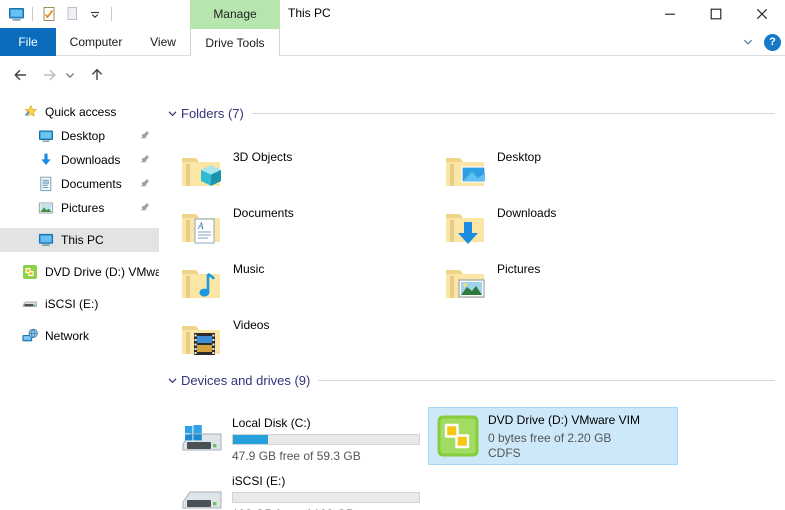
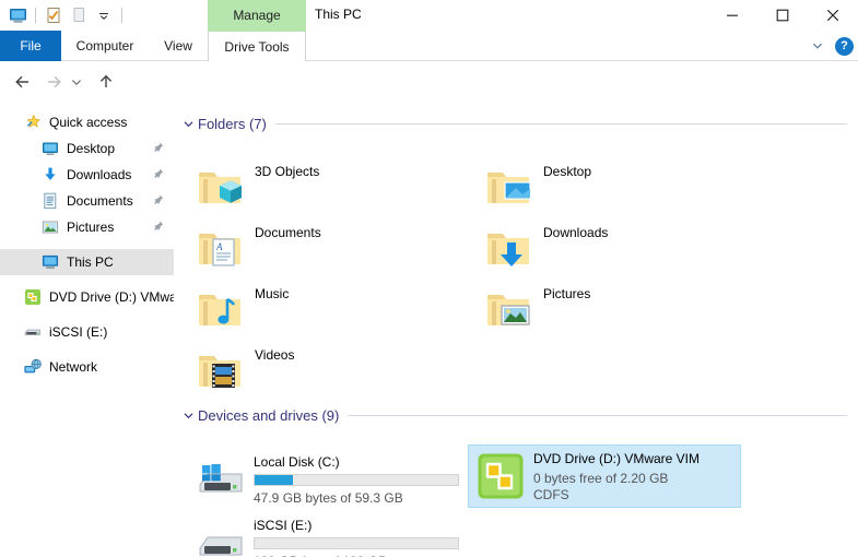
  Manage
  This PC
  File
  Computer
  View
  Drive Tools
  ?
  Quick access
  Desktop
  Downloads
  Documents
  Pictures
  This PC
  DVD Drive (D:) VMw
  iSCSI (E:)
  Network
  Folders (7)
  3D Objects
  Desktop
  A
  Documents
  Downloads
  Music
  Pictures
  Videos
  Devices and drives (9)
  Local Disk (C:)
- 47.9 GB free of 59.3 GB
+ 47.9 GB bytes of 59.3 GB
  DVD Drive (D:) VMware VIM
  0 bytes free of 2.20 GB
  CDFS
  iSCSI (E:)
